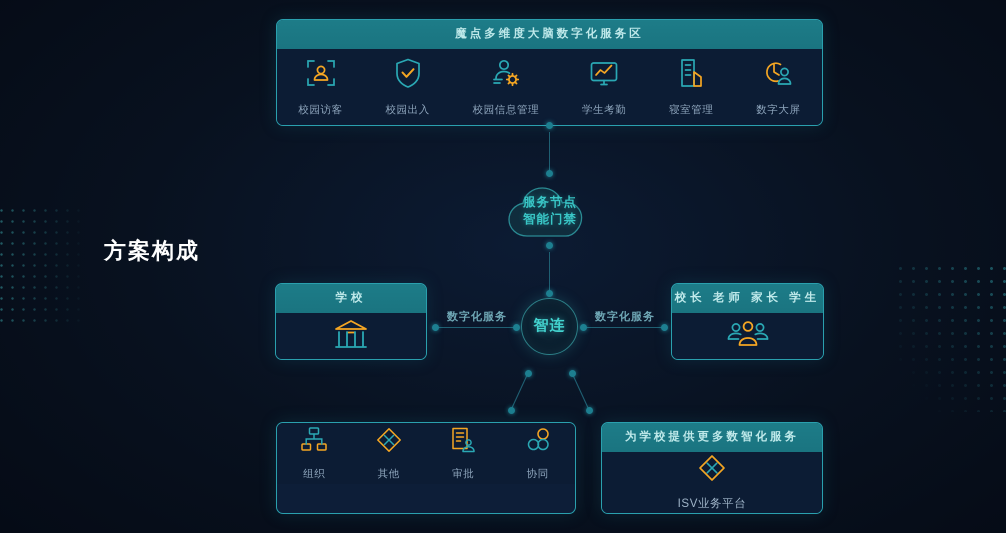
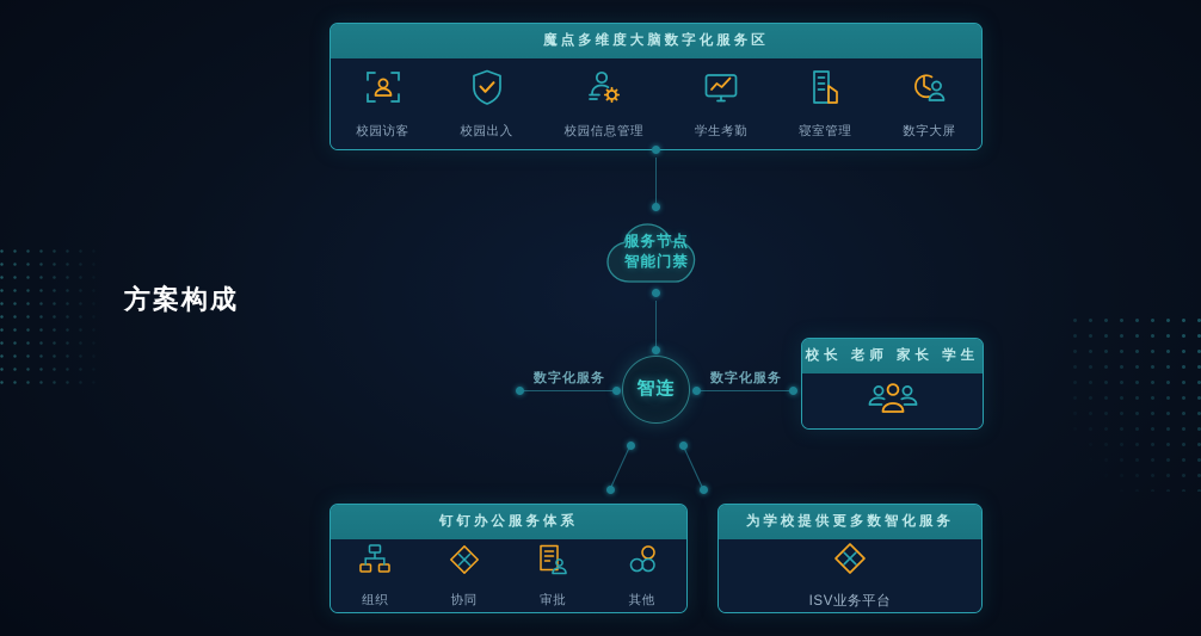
  方案构成
  魔点多维度大脑数字化服务区
  校园访客
  校园出入
  校园信息管理
  学生考勤
  寝室管理
  数字大屏
  服务节点
  智能门禁
- 学校
  校长 老师 家长 学生
  数字化服务
  数字化服务
+ 钉钉办公服务体系
  组织
- 其他
+ 协同
  审批
- 协同
+ 其他
  为学校提供更多数智化服务
  ISV业务平台
  智连
